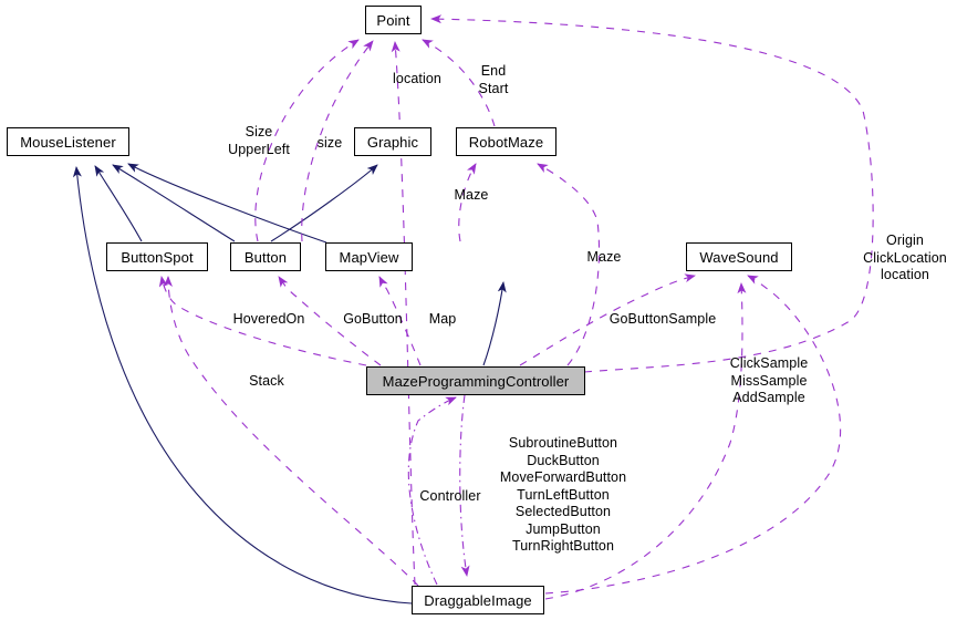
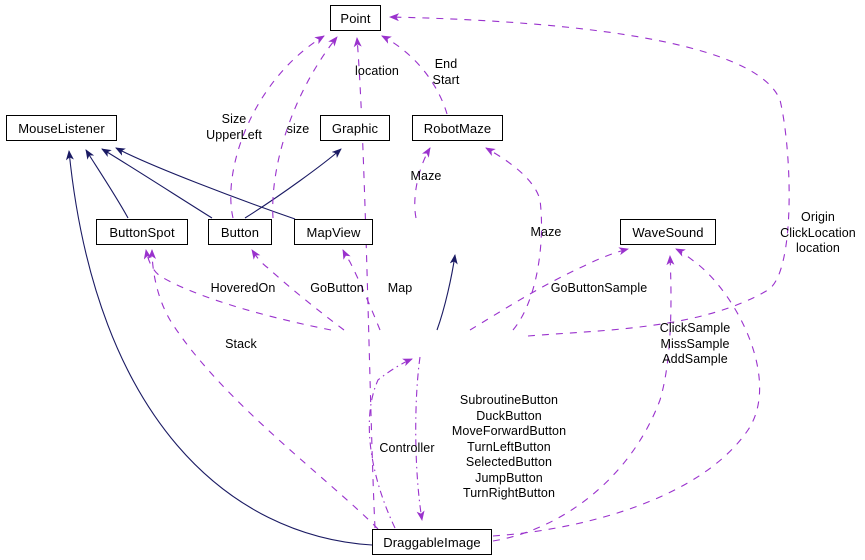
  Point
  MouseListener
  Graphic
  RobotMaze
  ButtonSpot
  Button
  MapView
  WaveSound
- MazeProgrammingController
  DraggableImage
  Size
  UpperLeft
  size
  location
  End
  Start
  Maze
  Maze
  Origin
  ClickLocation
  location
  HoveredOn
  GoButton
  Map
  GoButtonSample
  Stack
  ClickSample
  MissSample
  AddSample
  Controller
  SubroutineButton
  DuckButton
  MoveForwardButton
  TurnLeftButton
  SelectedButton
  JumpButton
  TurnRightButton
